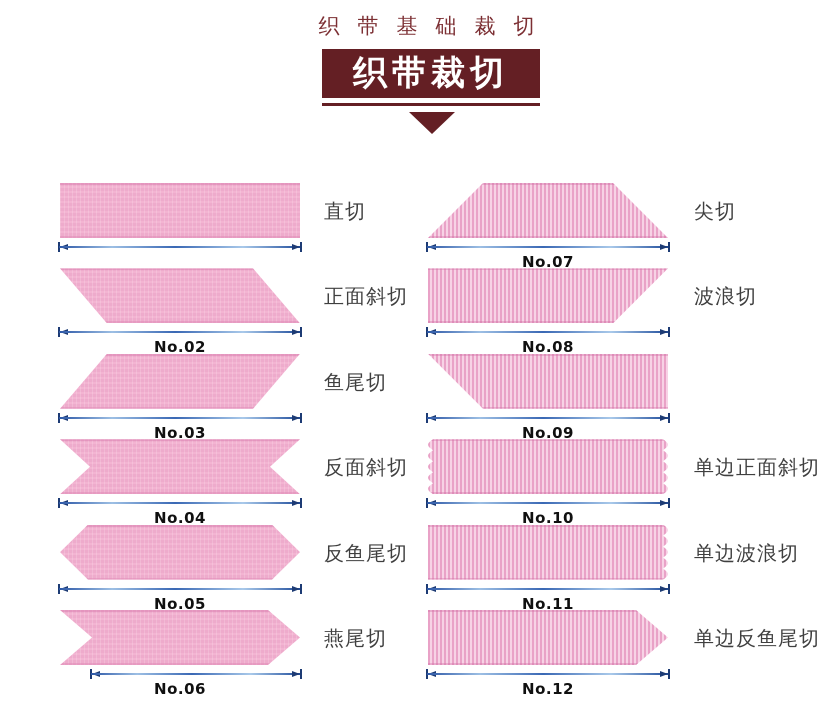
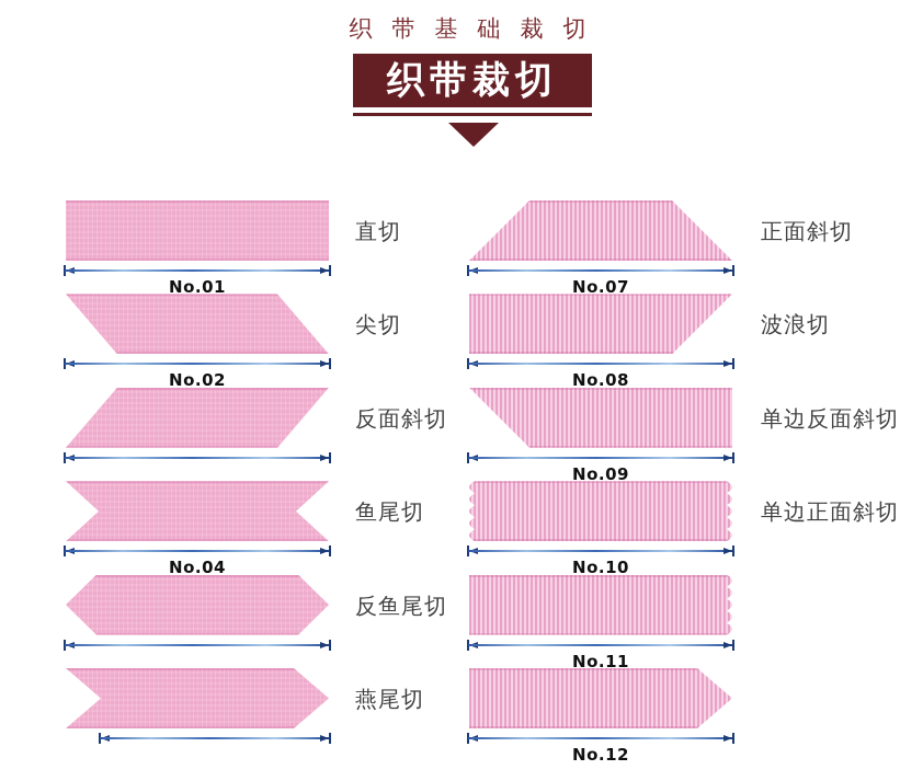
  织带基础裁切
  织带裁切
+ No.01
  直切
  No.02
- 正面斜切
+ 尖切
- No.03
- 鱼尾切
+ 反面斜切
  No.04
- 反面斜切
+ 鱼尾切
- No.05
  反鱼尾切
- No.06
  燕尾切
  No.07
- 尖切
+ 正面斜切
  No.08
  波浪切
  No.09
+ 单边反面斜切
  No.10
  单边正面斜切
  No.11
- 单边波浪切
  No.12
- 单边反鱼尾切
